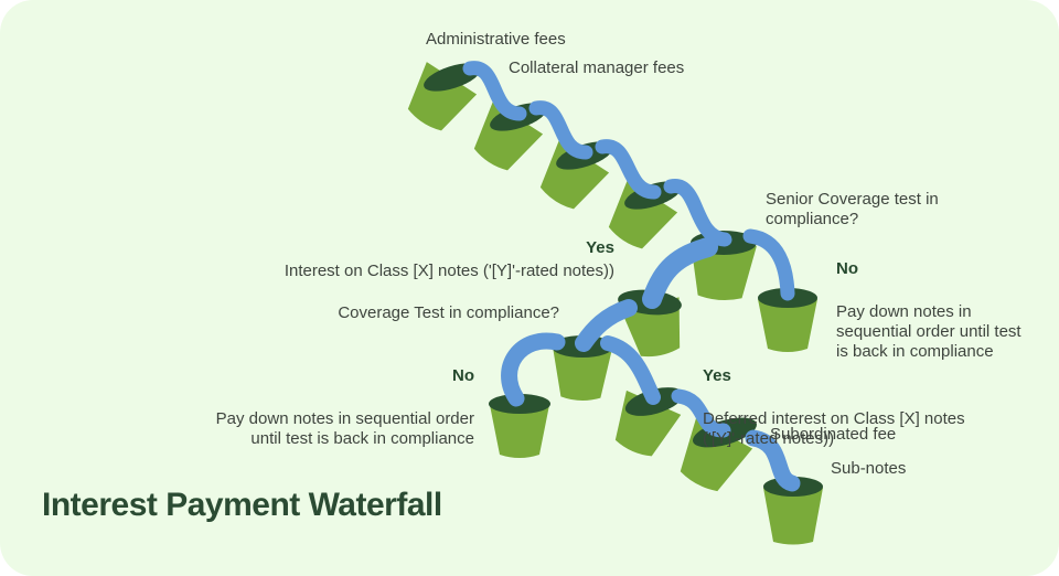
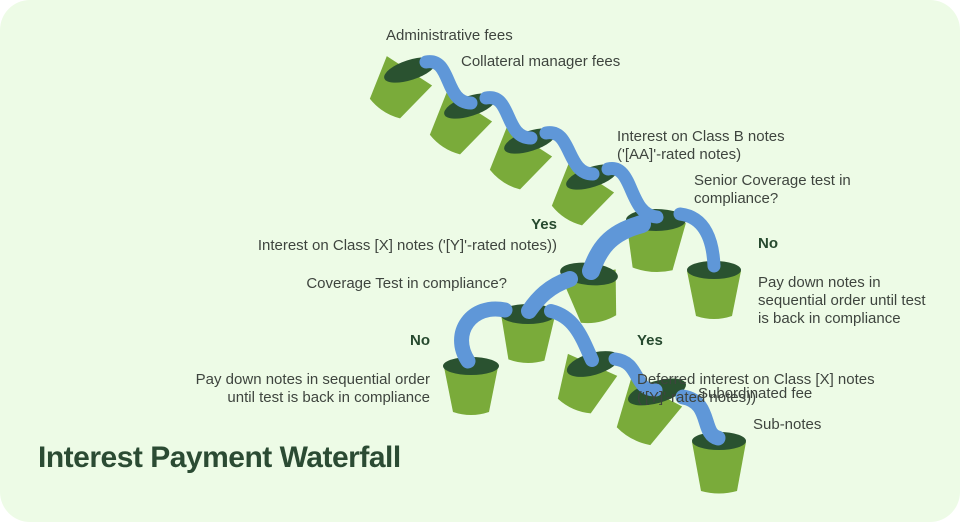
  Administrative fees
  Collateral manager fees
+ Interest on Class B notes
+ ('[AA]'-rated notes)
  Senior Coverage test in
  compliance?
  No
  Pay down notes in
  sequential order until test
  is back in compliance
  Yes
  Interest on Class [X] notes ('[Y]'-rated notes))
  Coverage Test in compliance?
  No
  Pay down notes in sequential order
  until test is back in compliance
  Yes
  Deferred interest on Class [X] notes
  ('[Y]'-rated notes))
  Subordinated fee
  Sub-notes
  Interest Payment Waterfall
